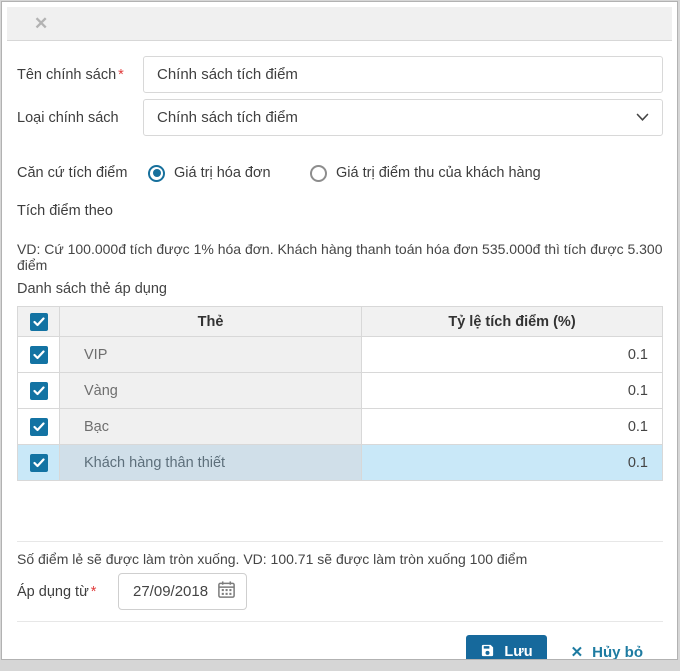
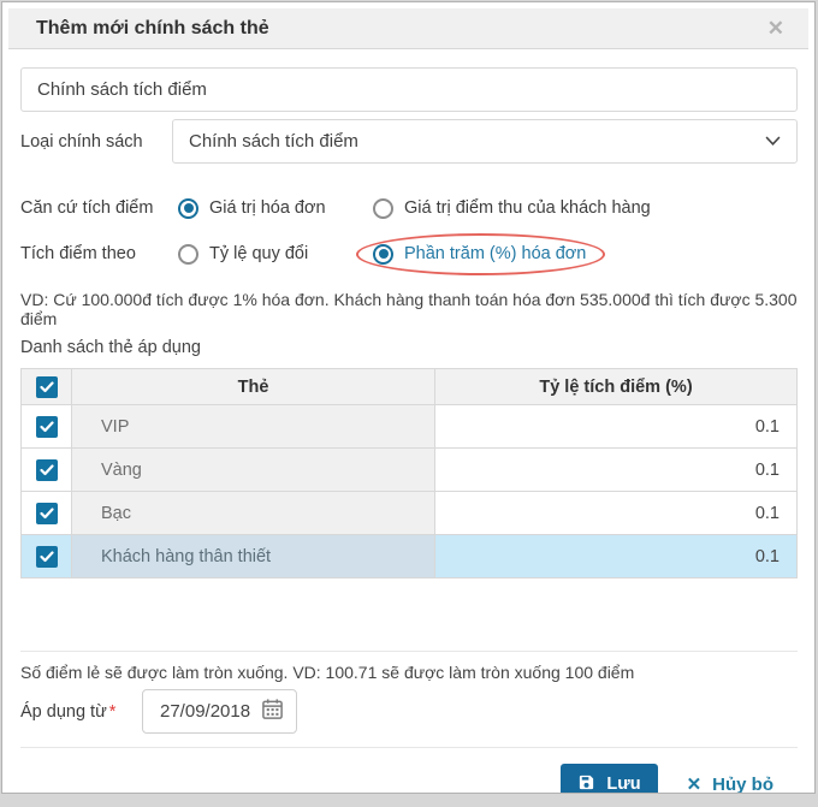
+ Thêm mới chính sách thẻ
  ✕
- Tên chính sách *
  Chính sách tích điểm
  Loại chính sách
  Chính sách tích điểm
  Căn cứ tích điểm
  Giá trị hóa đơn
  Giá trị điểm thu của khách hàng
  Tích điểm theo
+ Tỷ lệ quy đổi
+ Phần trăm (%) hóa đơn
  VD: Cứ 100.000đ tích được 1% hóa đơn. Khách hàng thanh toán hóa đơn 535.000đ thì tích được 5.300 điểm
  Danh sách thẻ áp dụng
  	Thẻ	Tỷ lệ tích điểm (%)
  	VIP	0.1
  	Vàng	0.1
  	Bạc	0.1
  	Khách hàng thân thiết	0.1
  Số điểm lẻ sẽ được làm tròn xuống. VD: 100.71 sẽ được làm tròn xuống 100 điểm
  Áp dụng từ *
  27/09/2018
  Lưu
  ✕
  Hủy bỏ
